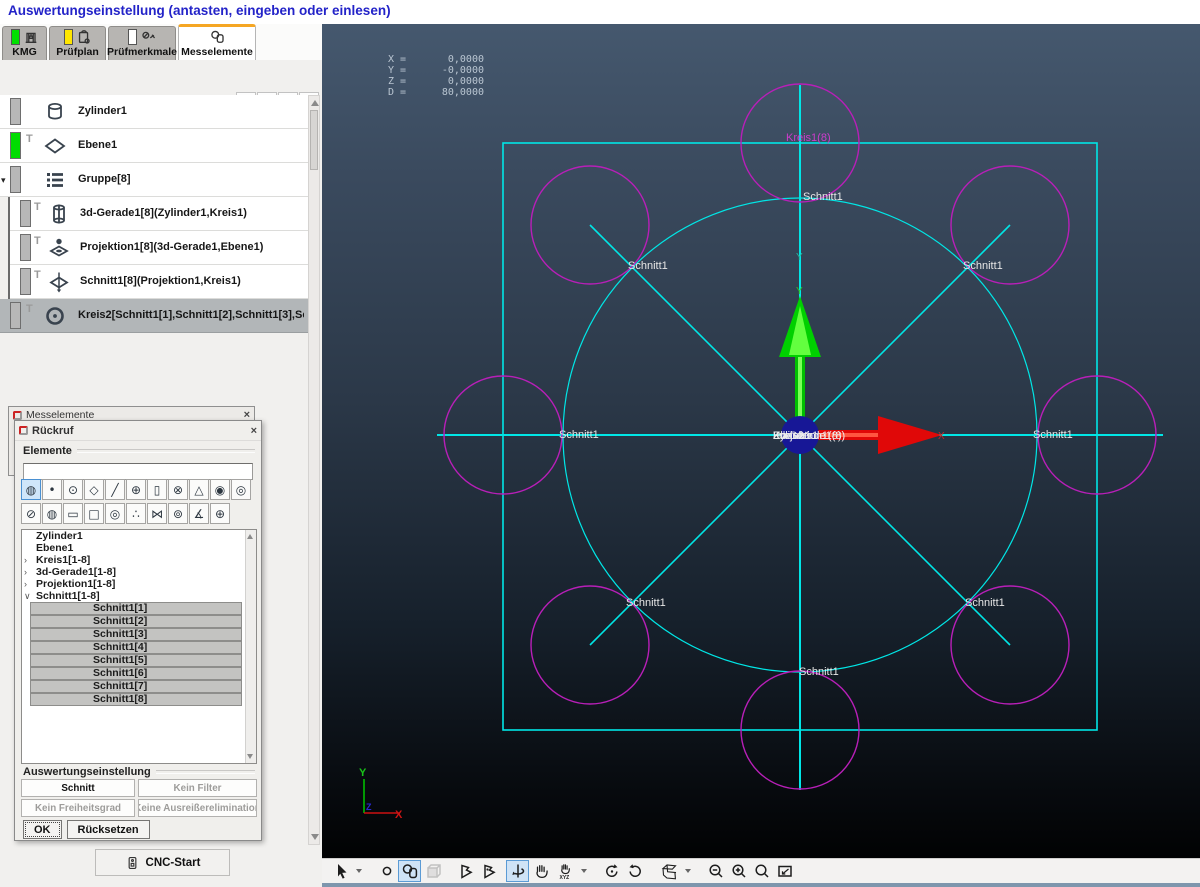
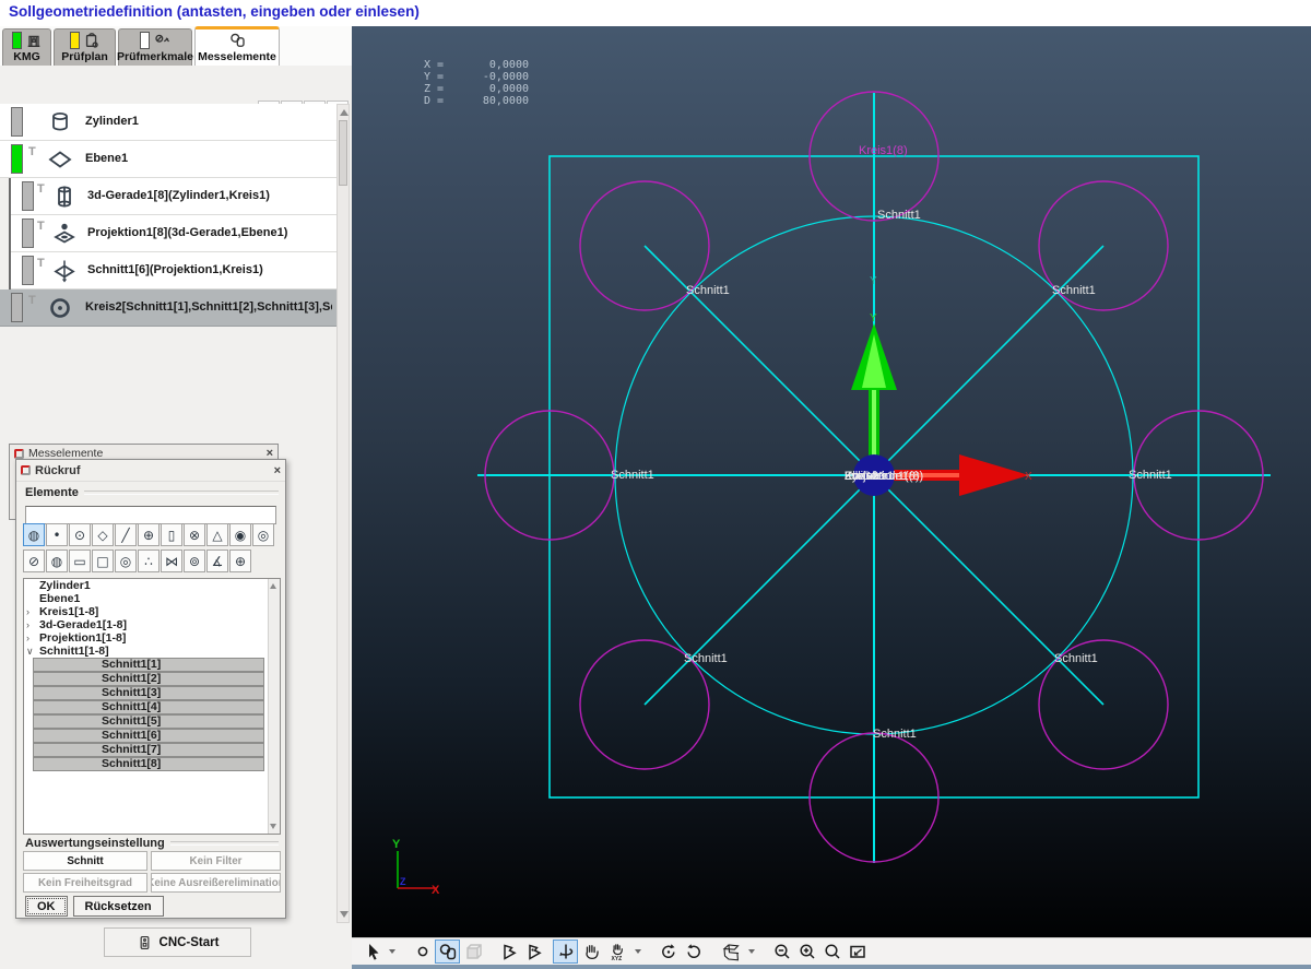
- Auswertungseinstellung (antasten, eingeben oder einlesen)
+ Sollgeometriedefinition (antasten, eingeben oder einlesen)
  KMG
  Prüfplan
  Prüfmerkmale
  Messelemente
  Zylinder1
  T
  Ebene1
- ▾
- Gruppe[8]
  T
  3d-Gerade1[8](Zylinder1,Kreis1)
  T
  Projektion1[8](3d-Gerade1,Ebene1)
  T
- Schnitt1[8](Projektion1,Kreis1)
+ Schnitt1[6](Projektion1,Kreis1)
  T
  Kreis2[Schnitt1[1],Schnitt1[2],Schnitt1[3],S
  Messelemente
  ×
  Rückruf
  ×
  Elemente
  ◍
  •
  ⊙
  ◇
  ╱
  ⊕
  ▯
  ⊗
  △
  ◉
  ◎
  ⊘
  ◍
  ▭
  □
  ◎
  ∴
  ⋈
  ⊚
  ∡
  ⊕
  Zylinder1
  Ebene1
  ›
  Kreis1[1-8]
  ›
  3d-Gerade1[1-8]
  ›
  Projektion1[1-8]
  ∨
  Schnitt1[1-8]
  Schnitt1[1]
  Schnitt1[2]
  Schnitt1[3]
  Schnitt1[4]
  Schnitt1[5]
  Schnitt1[6]
  Schnitt1[7]
  Schnitt1[8]
  Auswertungseinstellung
  Schnitt
  Kein Filter
  Kein Freiheitsgrad
  Keine Ausreißereliminatio
  OK
  Rücksetzen
  CNC-Start
  Schnitt1
  Schnitt1
  Schnitt1
  Schnitt1
  Schnitt1
  Schnitt1
  Schnitt1
  Schnitt1
  Ebene1
  Zylinder1
  3d-Gerade1(8)
  Projektion1(8)
  Kreis2
  Kreis1(8)
  Y
  Y
  X
  Y
  X
  Z
  X =
  0,0000
  Y =
  -0,0000
  Z =
  0,0000
  D =
  80,0000
